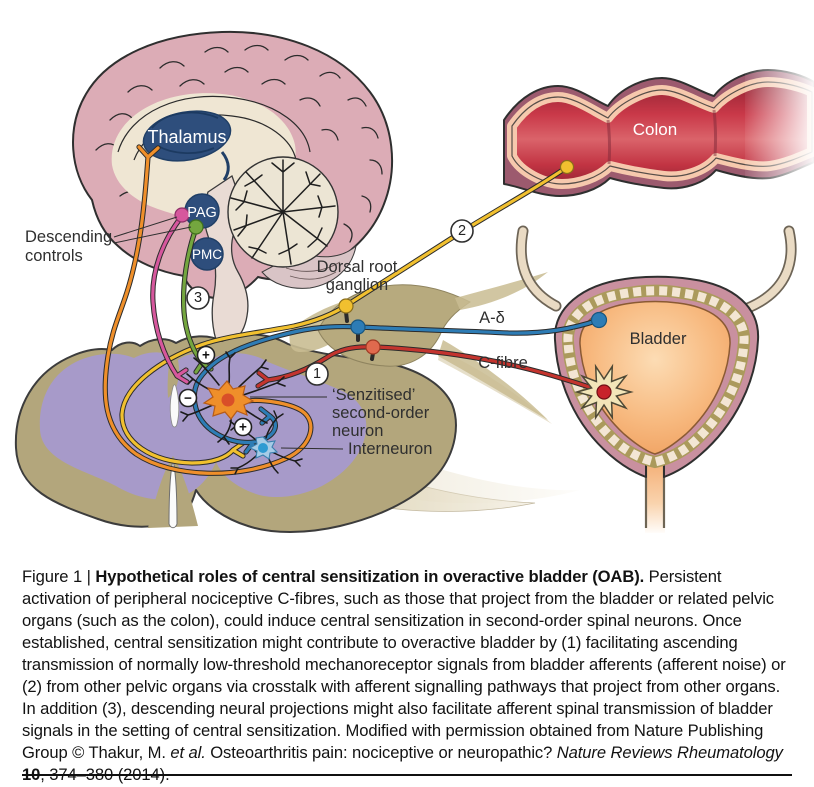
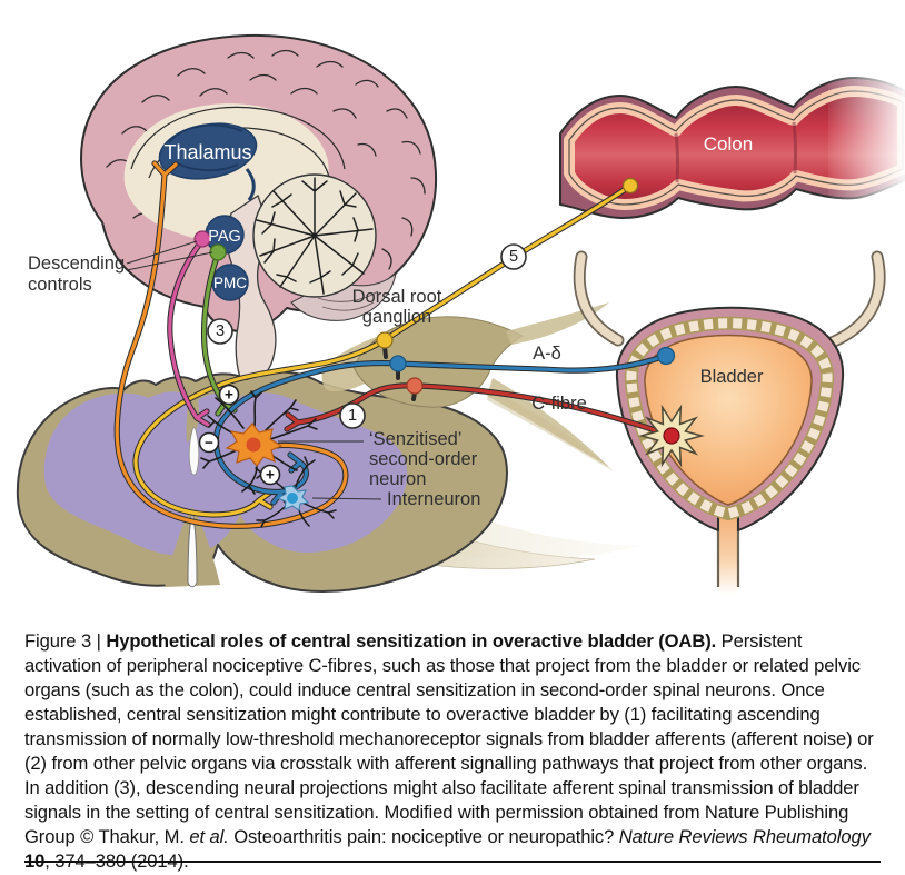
  +
  −
  +
  1
- 2
+ 5
  3
  Thalamus
  PAG
  PMC
  Descending
  controls
  Dorsal root
  ganglion
  Colon
  Bladder
  A-δ
  C-fibre
  ‘Senzitised’
  second-order
  neuron
  Interneuron
- Figure 1 | Hypothetical roles of central sensitization in overactive bladder (OAB). Persistent activation of peripheral nociceptive C-fibres, such as those that project from the bladder or related pelvic organs (such as the colon), could induce central sensitization in second-order spinal neurons. Once established, central sensitization might contribute to overactive bladder by (1) facilitating ascending transmission of normally low-threshold mechanoreceptor signals from bladder afferents (afferent noise) or (2) from other pelvic organs via crosstalk with afferent signalling pathways that project from other organs. In addition (3), descending neural projections might also facilitate afferent spinal transmission of bladder signals in the setting of central sensitization. Modified with permission obtained from Nature Publishing Group © Thakur, M. et al. Osteoarthritis pain: nociceptive or neuropathic? Nature Reviews Rheumatology 10, 374–380 (2014).
+ Figure 3 | Hypothetical roles of central sensitization in overactive bladder (OAB). Persistent activation of peripheral nociceptive C-fibres, such as those that project from the bladder or related pelvic organs (such as the colon), could induce central sensitization in second-order spinal neurons. Once established, central sensitization might contribute to overactive bladder by (1) facilitating ascending transmission of normally low-threshold mechanoreceptor signals from bladder afferents (afferent noise) or (2) from other pelvic organs via crosstalk with afferent signalling pathways that project from other organs. In addition (3), descending neural projections might also facilitate afferent spinal transmission of bladder signals in the setting of central sensitization. Modified with permission obtained from Nature Publishing Group © Thakur, M. et al. Osteoarthritis pain: nociceptive or neuropathic? Nature Reviews Rheumatology 10, 374–380 (2014).
